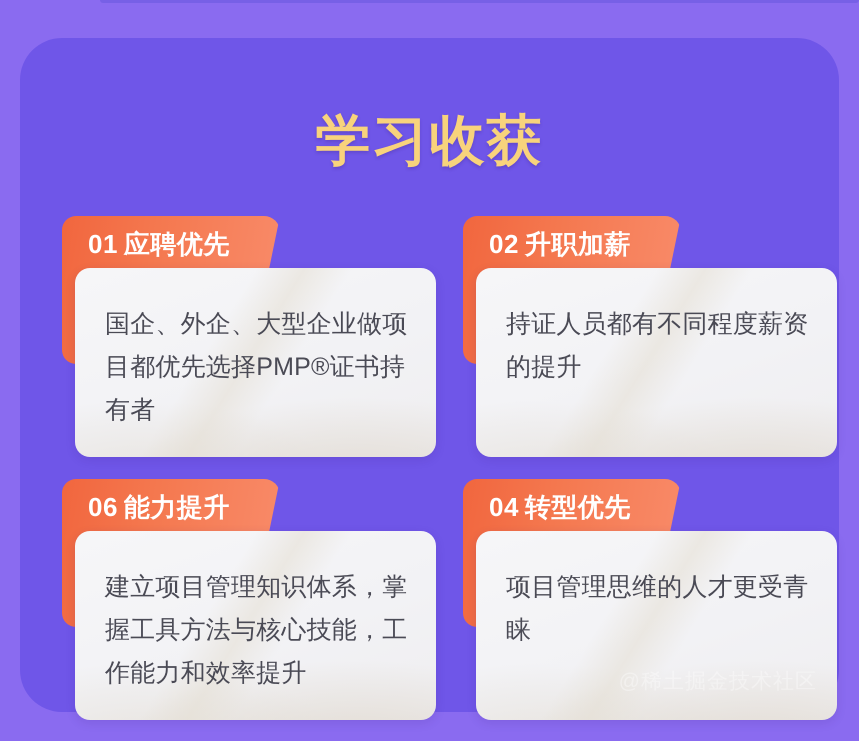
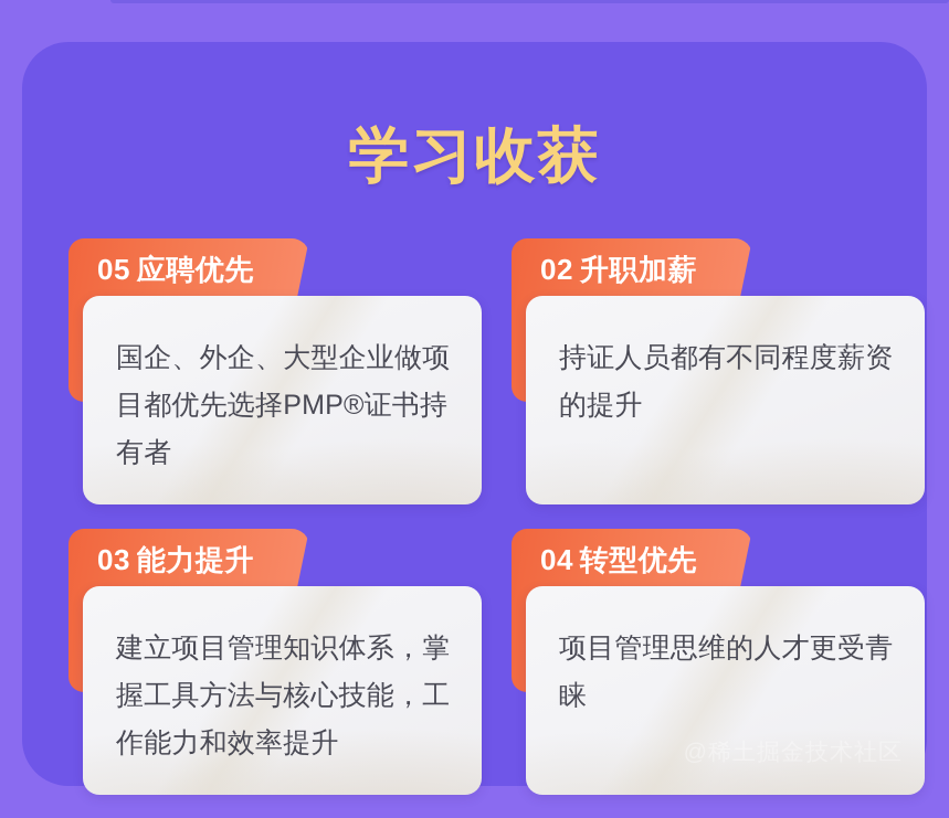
  学习收获
- 01 应聘优先
+ 05 应聘优先
  国企、外企、大型企业做项目都优先选择PMP®证书持有者
  02 升职加薪
  持证人员都有不同程度薪资的提升
- 06 能力提升
+ 03 能力提升
  建立项目管理知识体系，掌握工具方法与核心技能，工作能力和效率提升
  04 转型优先
  项目管理思维的人才更受青睐
